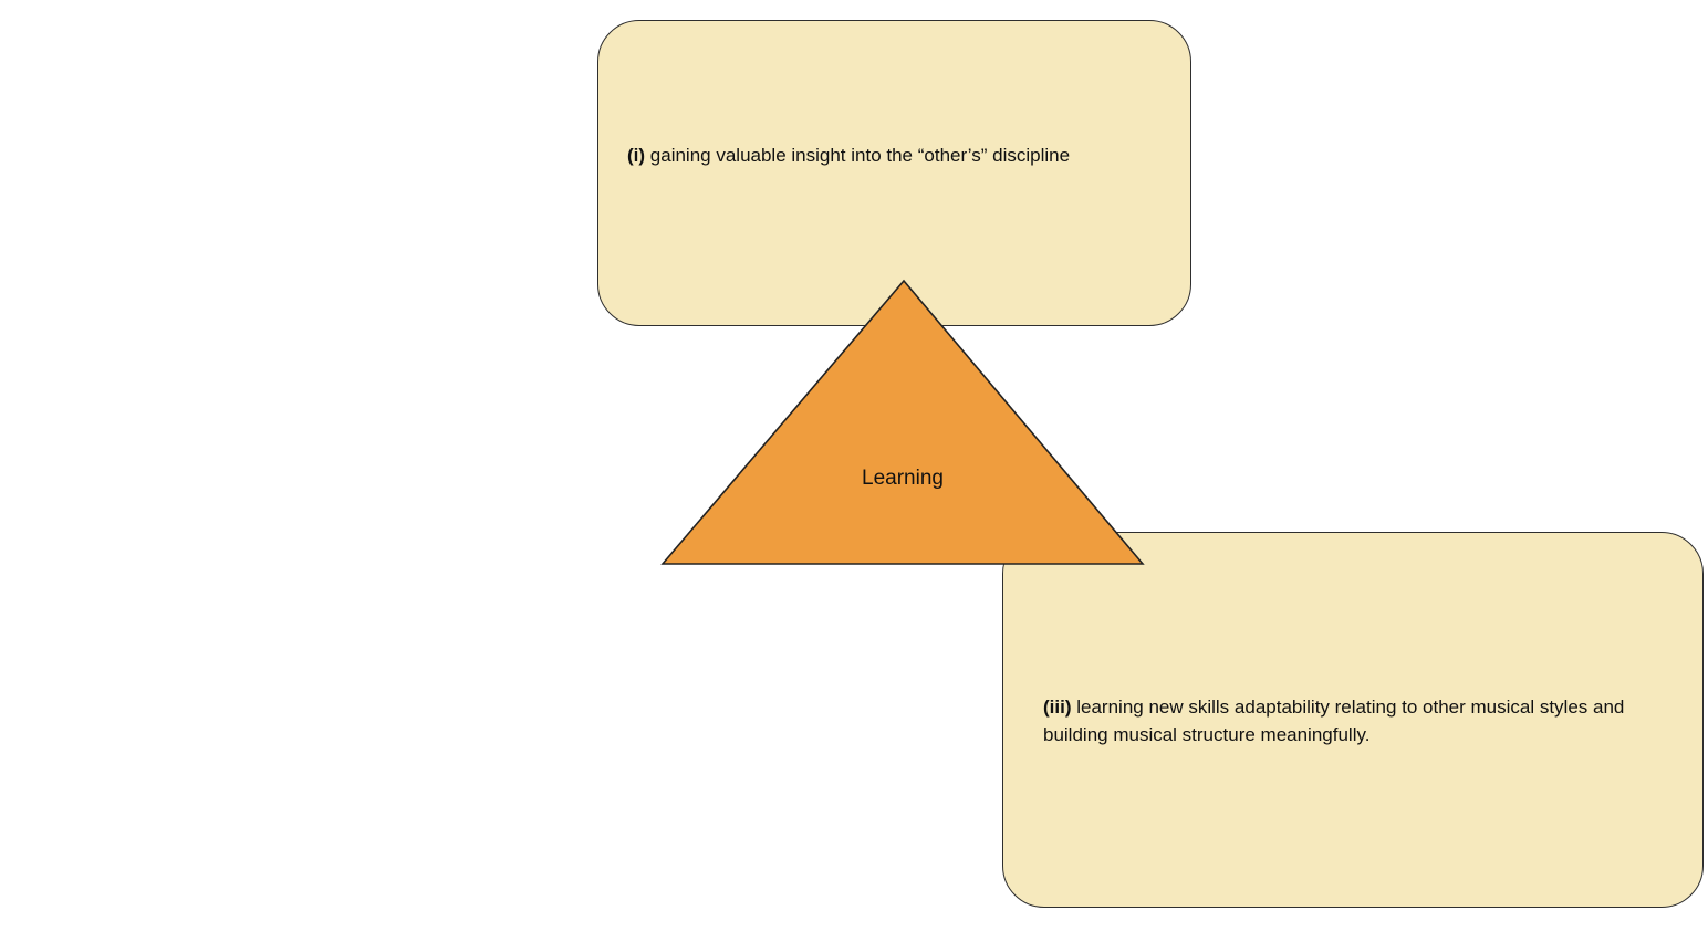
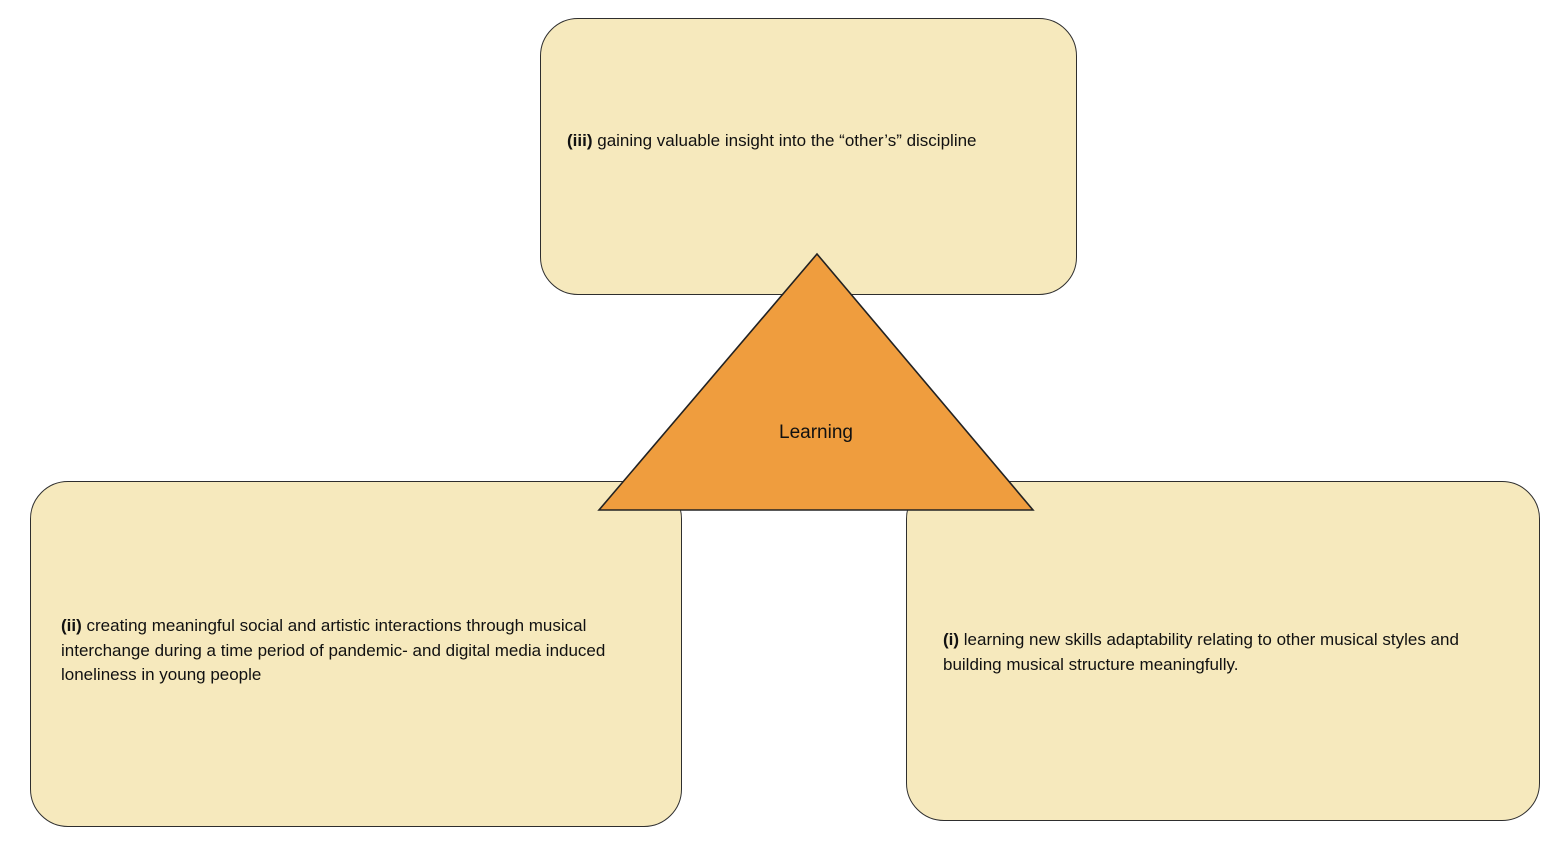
- (i) gaining valuable insight into the “other’s” discipline
+ (iii) gaining valuable insight into the “other’s” discipline
+ (ii) creating meaningful social and artistic interactions through musical interchange during a time period of pandemic- and digital media induced loneliness in young people
- (iii) learning new skills adaptability relating to other musical styles and building musical structure meaningfully.
+ (i) learning new skills adaptability relating to other musical styles and building musical structure meaningfully.
  Learning
